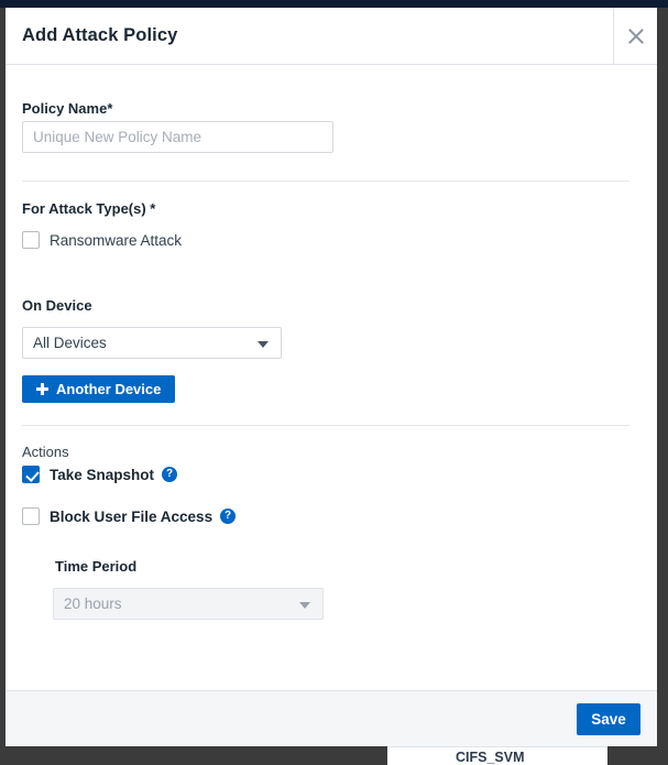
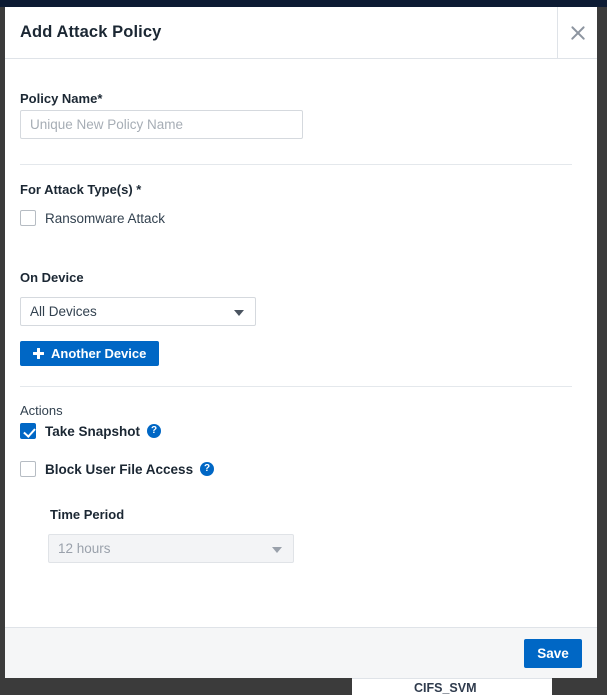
  CIFS_SVM
  Add Attack Policy
  Policy Name*
  Unique New Policy Name
  For Attack Type(s) *
  Ransomware Attack
  On Device
  All Devices
  Another Device
  Actions
  Take Snapshot
  ?
  Block User File Access
  ?
  Time Period
- 20 hours
+ 12 hours
  Save
